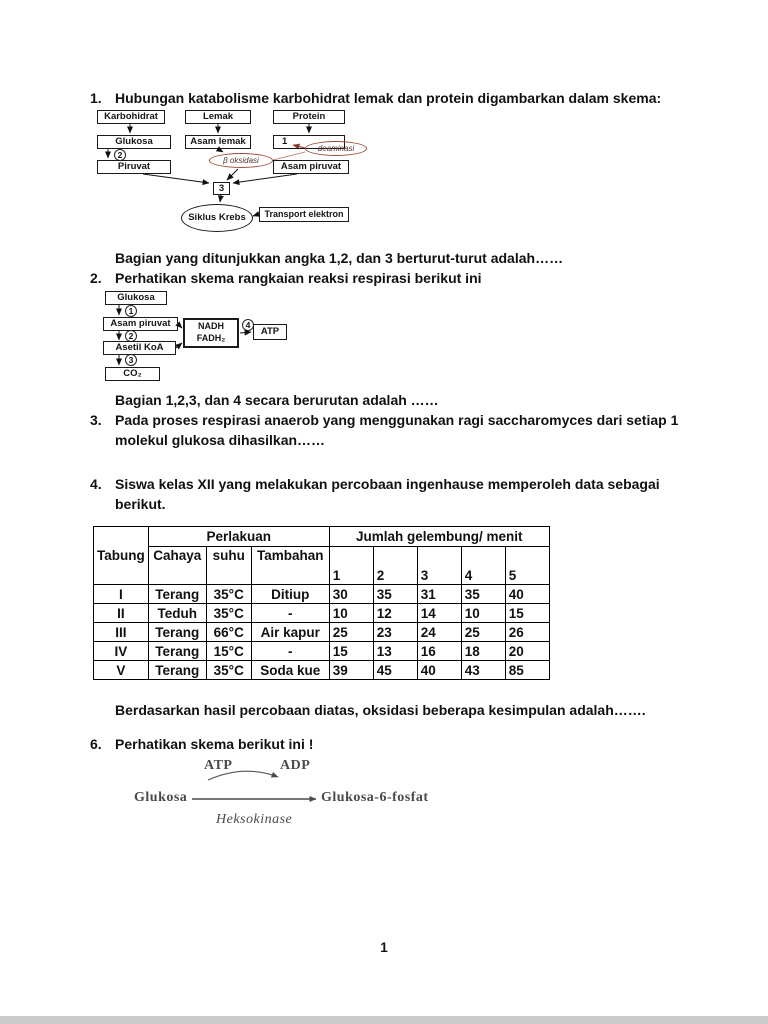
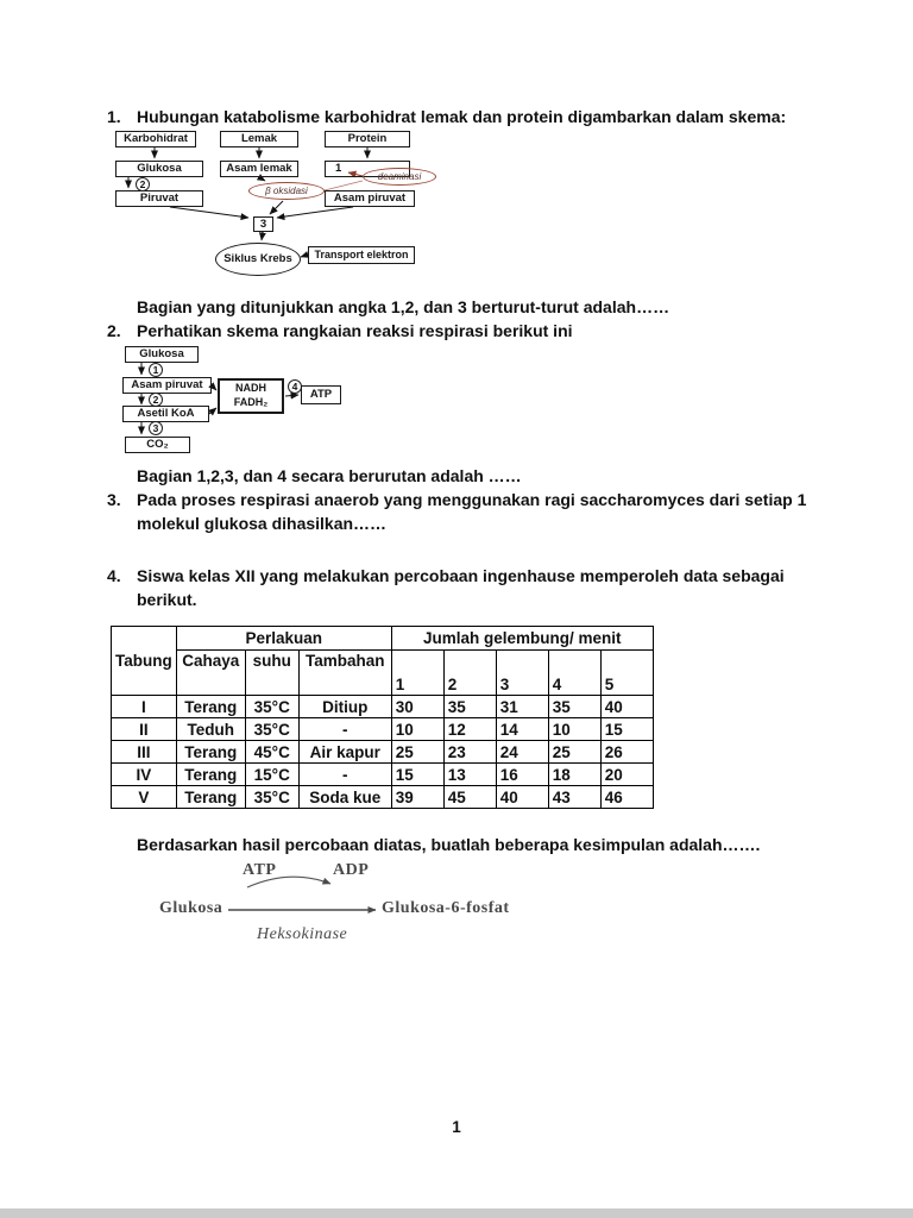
  1.
  Hubungan katabolisme karbohidrat lemak dan protein digambarkan dalam skema:
  Karbohidrat
  Lemak
  Protein
  Glukosa
  Asam lemak
  1
  deaminasi
  2
  Piruvat
  β oksidasi
  Asam piruvat
  3
  Siklus Krebs
  Transport elektron
  Bagian yang ditunjukkan angka 1,2, dan 3 berturut-turut adalah……
  2.
  Perhatikan skema rangkaian reaksi respirasi berikut ini
  Glukosa
  1
  Asam piruvat
  2
  NADH
  FADH₂
  4
  ATP
  Asetil KoA
  3
  CO₂
  Bagian 1,2,3, dan 4 secara berurutan adalah ……
  3.
  Pada proses respirasi anaerob yang menggunakan ragi saccharomyces dari setiap 1
  molekul glukosa dihasilkan……
  4.
  Siswa kelas XII yang melakukan percobaan ingenhause memperoleh data sebagai
  berikut.
  Tabung	Perlakuan	Jumlah gelembung/ menit
  Cahaya	suhu	Tambahan	1	2	3	4	5
  I	Terang	35°C	Ditiup	30	35	31	35	40
  II	Teduh	35°C	-	10	12	14	10	15
- III	Terang	66°C	Air kapur	25	23	24	25	26
+ III	Terang	45°C	Air kapur	25	23	24	25	26
  IV	Terang	15°C	-	15	13	16	18	20
- V	Terang	35°C	Soda kue	39	45	40	43	85
+ V	Terang	35°C	Soda kue	39	45	40	43	46
- Berdasarkan hasil percobaan diatas, oksidasi beberapa kesimpulan adalah…….
+ Berdasarkan hasil percobaan diatas, buatlah beberapa kesimpulan adalah…….
- 6.
- Perhatikan skema berikut ini !
  ATP
  ADP
  Glukosa
  Glukosa-6-fosfat
  Heksokinase
  1
